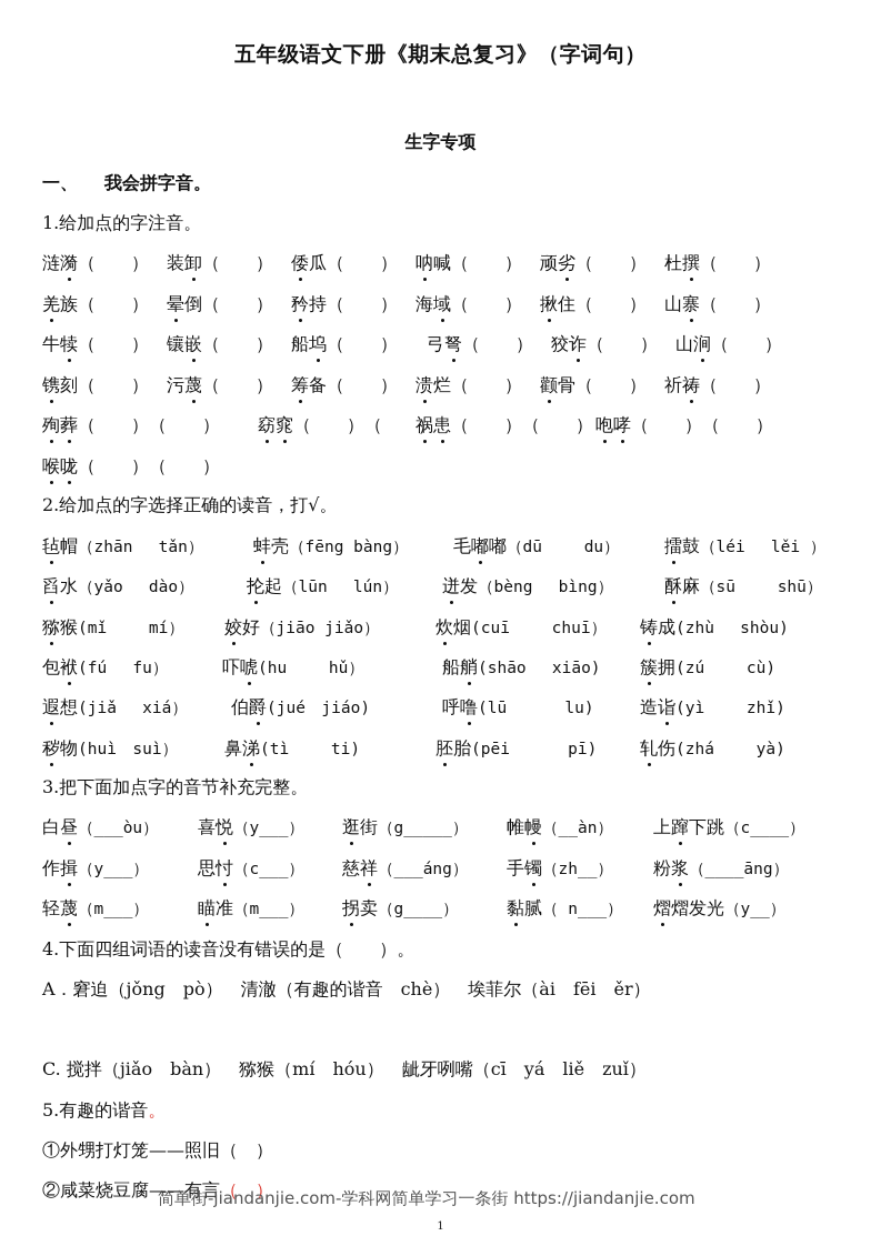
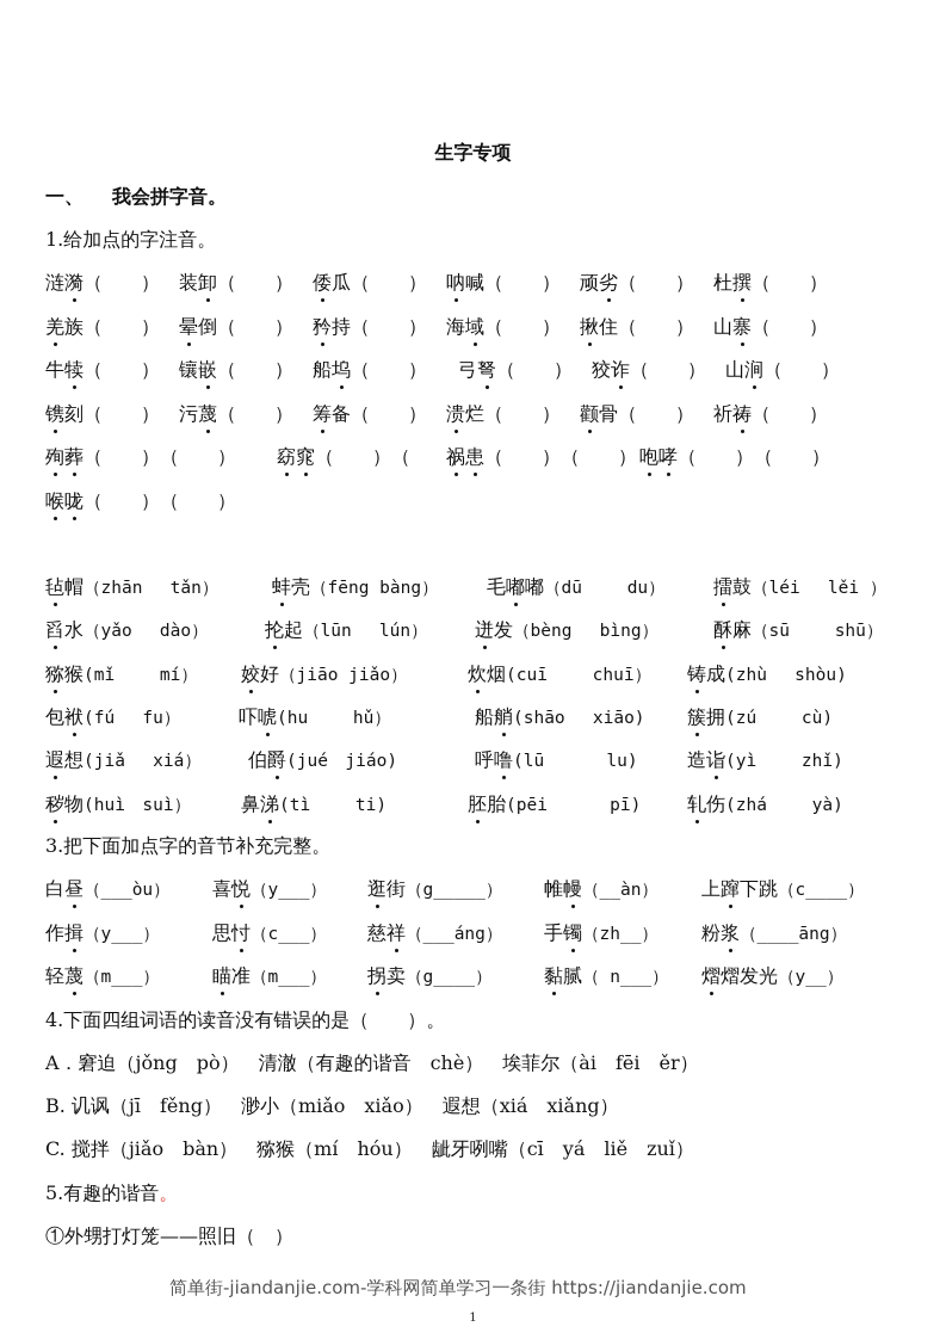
- 五年级语文下册《期末总复习》（字词句）
  生字专项
  一、 我会拼字音。
  1.给加点的字注音。
  涟漪（ ）
  装卸（ ）
  倭瓜（ ）
  呐喊（ ）
  顽劣（ ）
  杜撰（ ）
  羌族（ ）
  晕倒（ ）
  矜持（ ）
  海域（ ）
  揪住（ ）
  山寨（ ）
  牛犊（ ）
  镶嵌（ ）
  船坞（ ）
  弓弩（ ）
  狡诈（ ）
  山涧（ ）
  镌刻（ ）
  污蔑（ ）
  筹备（ ）
  溃烂（ ）
  颧骨（ ）
  祈祷（ ）
  殉葬（ ）（ ）
  窈窕（ ）（
  祸患（ ）（ ）
  咆哮（ ）（ ）
  喉咙（ ）（ ）
- 2.给加点的字选择正确的读音，打√。
  毡帽（zhān tǎn）
  蚌壳（fēng bàng）
  毛嘟嘟（dū du）
  擂鼓（léi lěi ）
  舀水（yǎo dào）
  抡起（lūn lún）
  迸发（bèng bìng）
  酥麻（sū shū）
  猕猴(mǐ mí）
  姣好（jiāo jiǎo）
  炊烟(cuī chuī）
  铸成(zhù shòu)
  包袱(fú fu）
  吓唬(hu hǔ）
  船艄(shāo xiāo)
  簇拥(zú cù)
  遐想(jiǎ xiá）
  伯爵(jué jiáo)
  呼噜(lū lu)
  造诣(yì zhǐ)
  秽物(huì suì）
  鼻涕(tì ti)
  胚胎(pēi pī)
  轧伤(zhá yà)
  3.把下面加点字的音节补充完整。
  白昼（___òu）
  喜悦（y___）
  逛街（g_____）
  帷幔（__àn）
  上蹿下跳（c____）
  作揖（y___）
  思忖（c___）
  慈祥（___áng）
  手镯（zh__）
  粉浆（____āng）
  轻蔑（m___）
  瞄准（m___）
  拐卖（g____）
  黏腻（ n___）
  熠熠发光（y__）
  4.下面四组词语的读音没有错误的是（ ）。
  A．窘迫（jǒng pò） 清澈（有趣的谐音 chè） 埃菲尔（ài fēi ěr）
+ B. 讥讽（jī fěng） 渺小（miǎo xiǎo） 遐想（xiá xiǎng）
  C. 搅拌（jiǎo bàn） 猕猴（mí hóu） 龇牙咧嘴（cī yá liě zuǐ）
  5.有趣的谐音。
  ①外甥打灯笼——照旧（ ）
- ②咸菜烧豆腐——有言（ ）
  简单街-jiandanjie.com-学科网简单学习一条街 https://jiandanjie.com
  1
